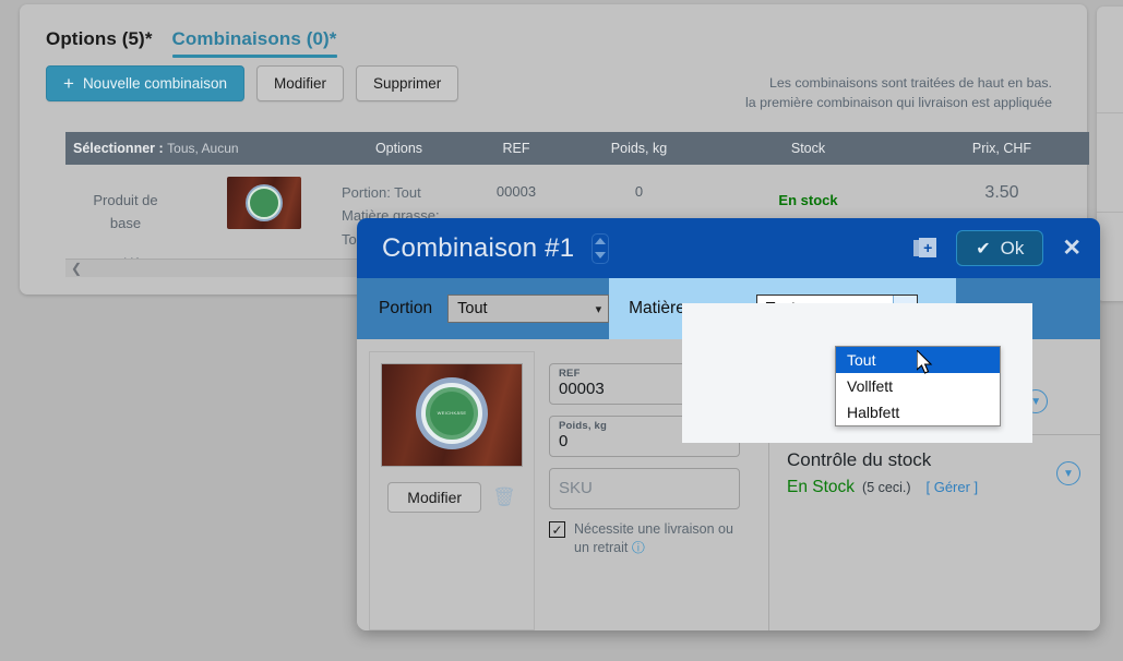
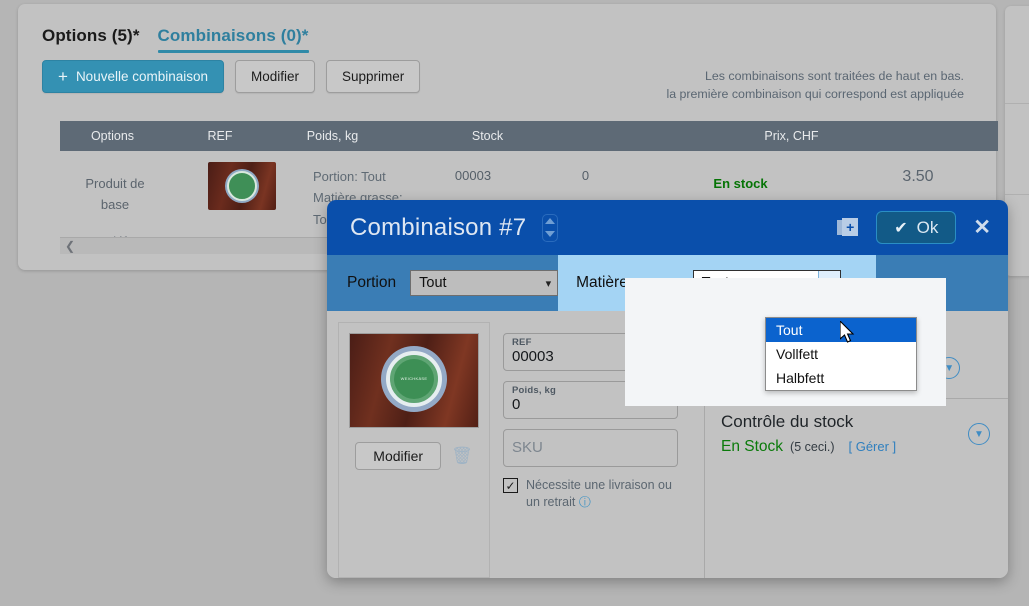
  Options (5)*
  Combinaisons (0)*
  +
  Nouvelle combinaison
  Modifier
  Supprimer
  Les combinaisons sont traitées de haut en bas.
- la première combinaison qui livraison est appliquée
+ la première combinaison qui correspond est appliquée
- Sélectionner : Tous, Aucun
  Options
  REF
  Poids, kg
  Stock
  Prix, CHF
  Produit de
  base
  Portion: Tout
  Matière grasse:
  00003
  0
  En stock
  3.50
  ❮
- Combinaison #1
+ Combinaison #7
  +
  ✔
  Ok
  ✕
  Portion
  Tout
  ▾
  Modifier
  🗑
  REF
  00003
  Poids, kg
  0
  SKU
  ✓
  Nécessite une livraison ou
  un retrait ⓘ
  ▼
  Contrôle du stock
  En Stock
  (5 ceci.)
  [ Gérer ]
  ▼
  Tout
  Vollfett
  Halbfett
